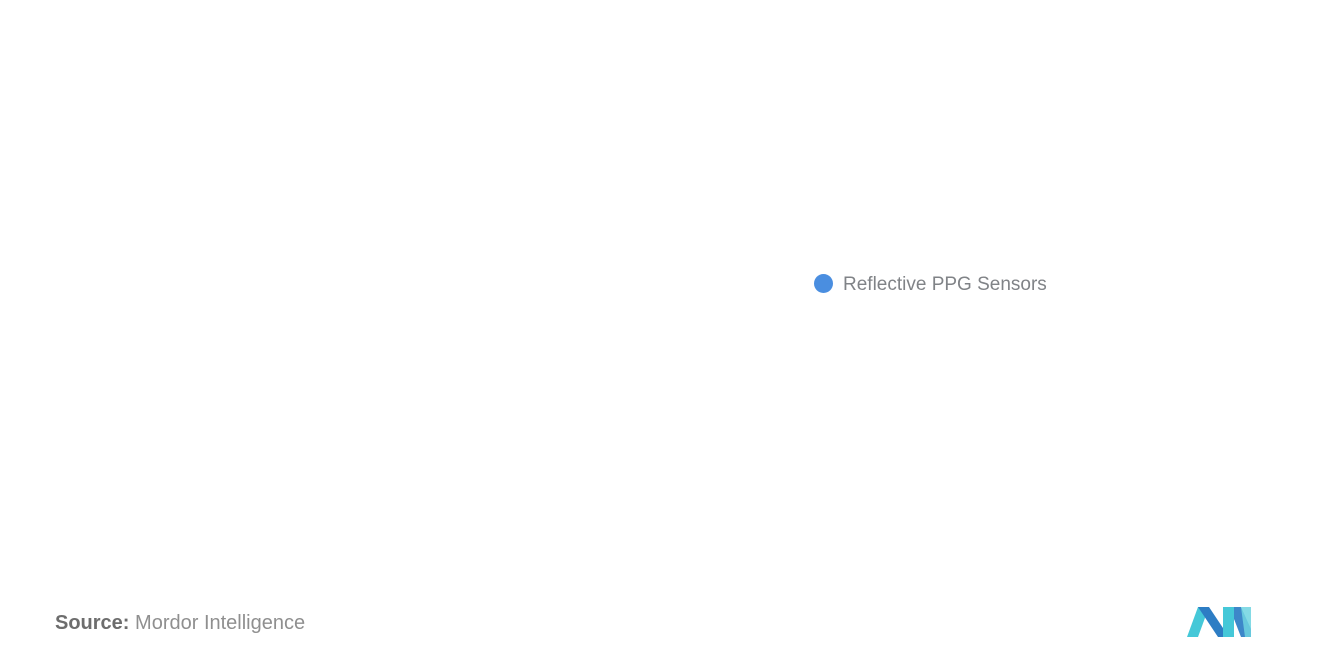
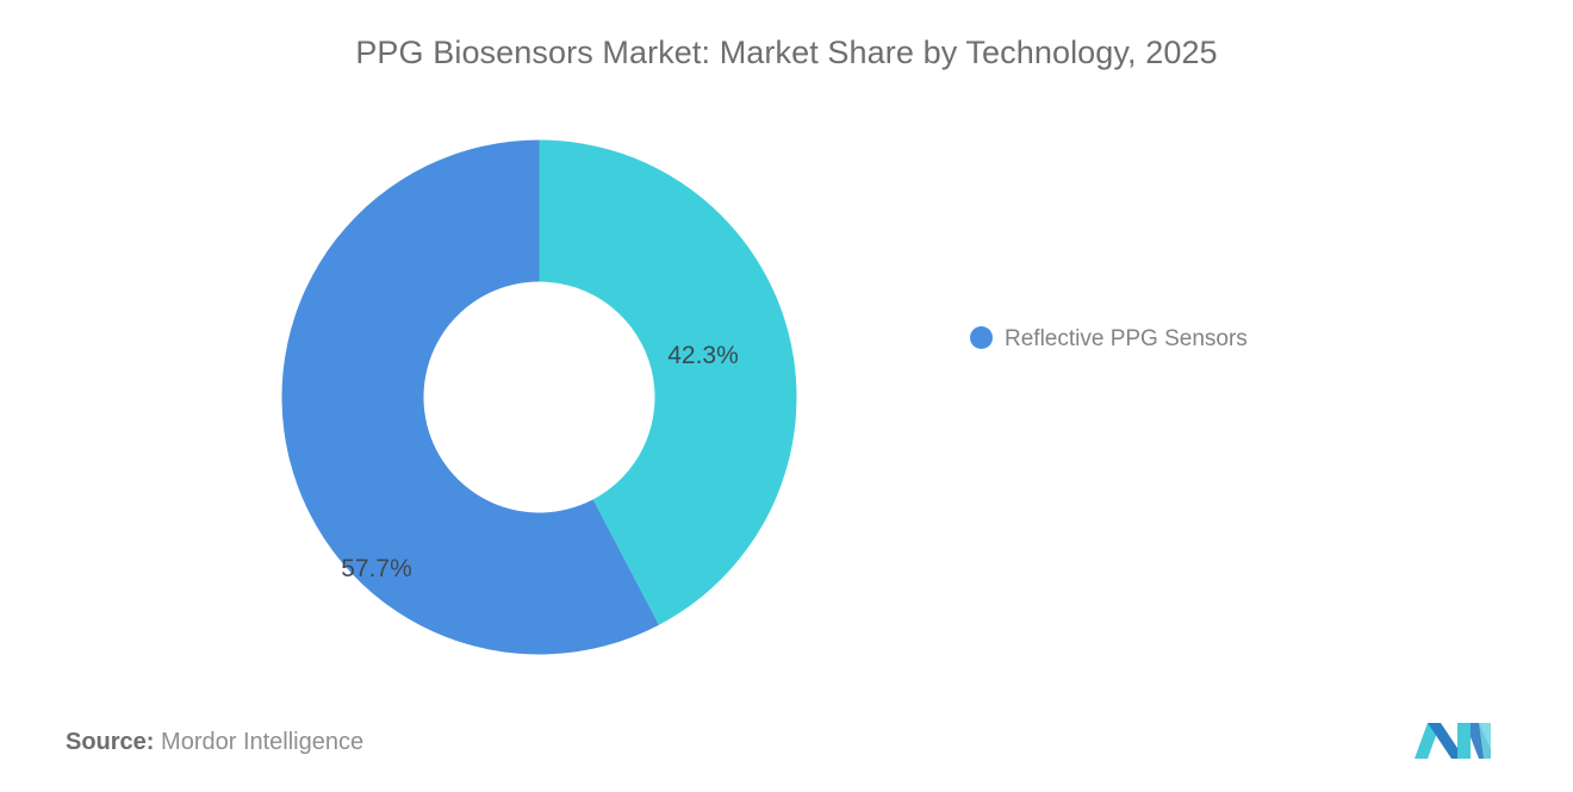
+ PPG Biosensors Market: Market Share by Technology, 2025
+ 57.7%
+ 42.3%
  Reflective PPG Sensors
  Source: Mordor Intelligence
